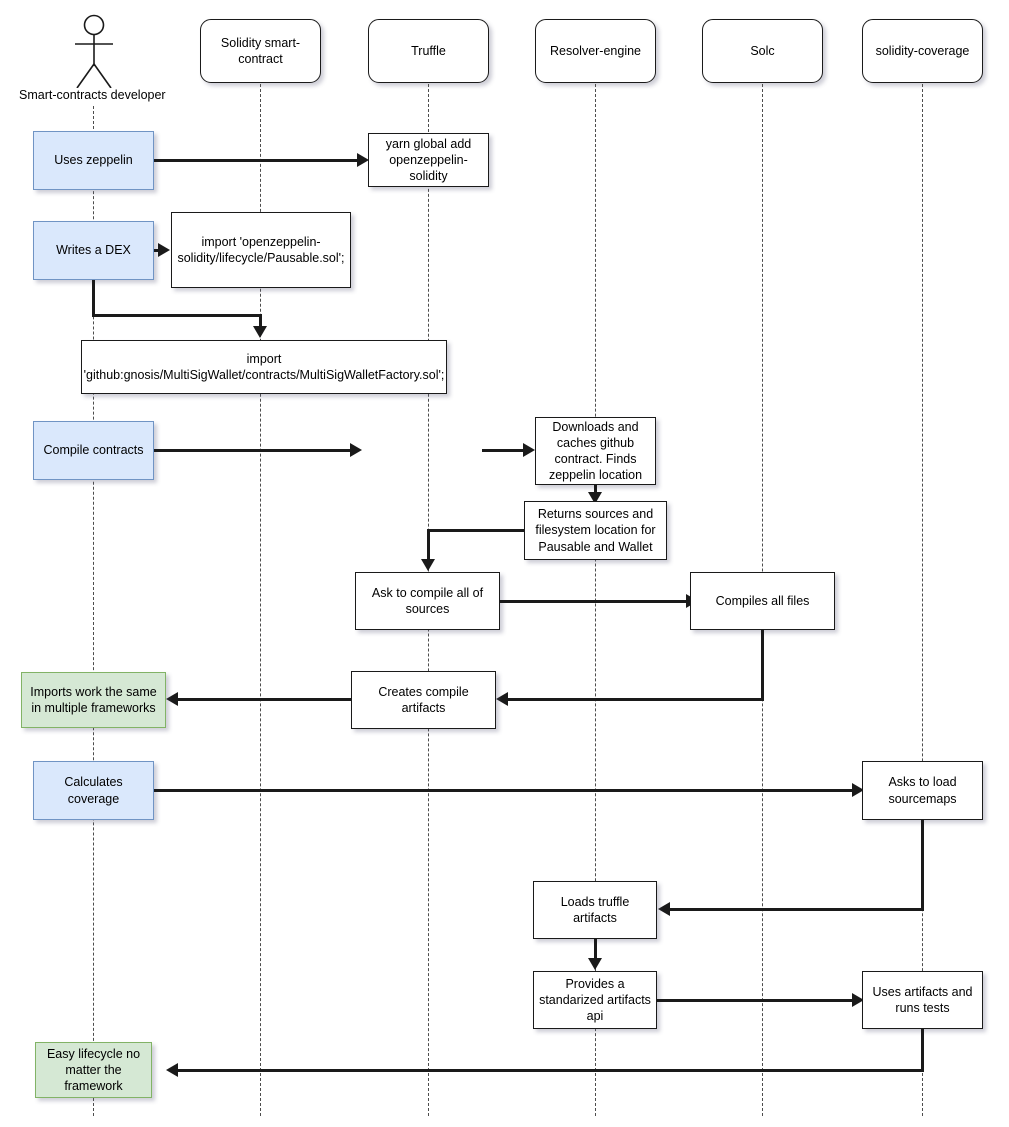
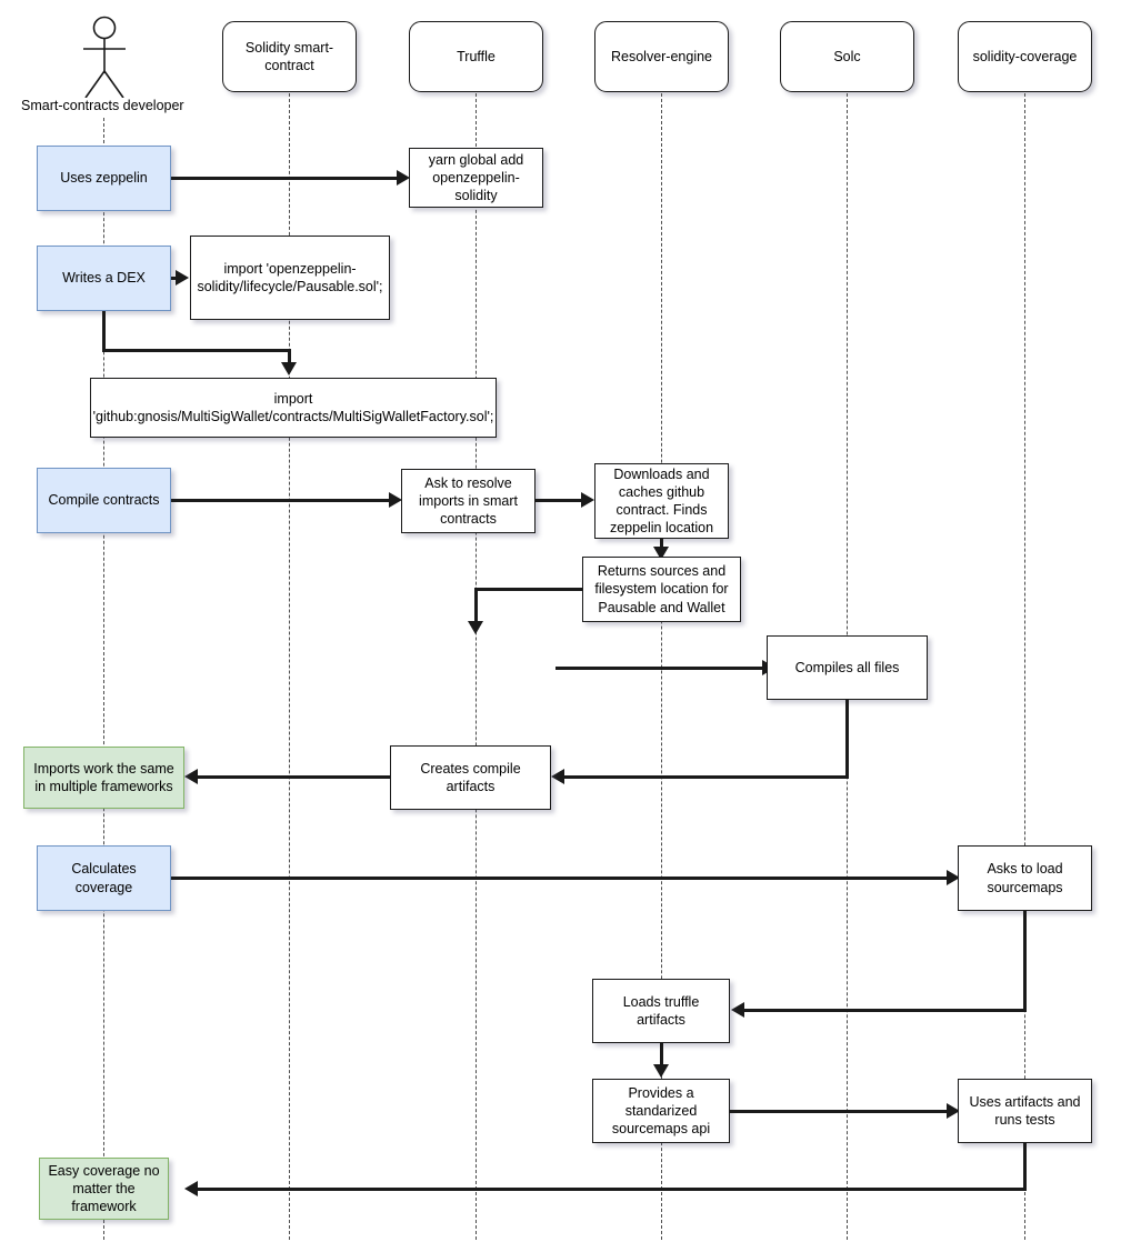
  Smart-contracts developer
  Solidity smart-contract
  Truffle
  Resolver-engine
  Solc
  solidity-coverage
  Uses zeppelin
  yarn global add openzeppelin-solidity
  Writes a DEX
  import 'openzeppelin-solidity/lifecycle/Pausable.sol';
  import 'github:gnosis/MultiSigWallet/contracts/MultiSigWalletFactory.sol';
  Compile contracts
+ Ask to resolve imports in smart contracts
  Downloads and caches github contract. Finds zeppelin location
  Returns sources and filesystem location for Pausable and Wallet
- Ask to compile all of sources
  Compiles all files
  Creates compile artifacts
  Imports work the same in multiple frameworks
  Calculates coverage
  Asks to load sourcemaps
  Loads truffle artifacts
- Provides a standarized artifacts api
+ Provides a standarized sourcemaps api
  Uses artifacts and runs tests
- Easy lifecycle no matter the framework
+ Easy coverage no matter the framework
